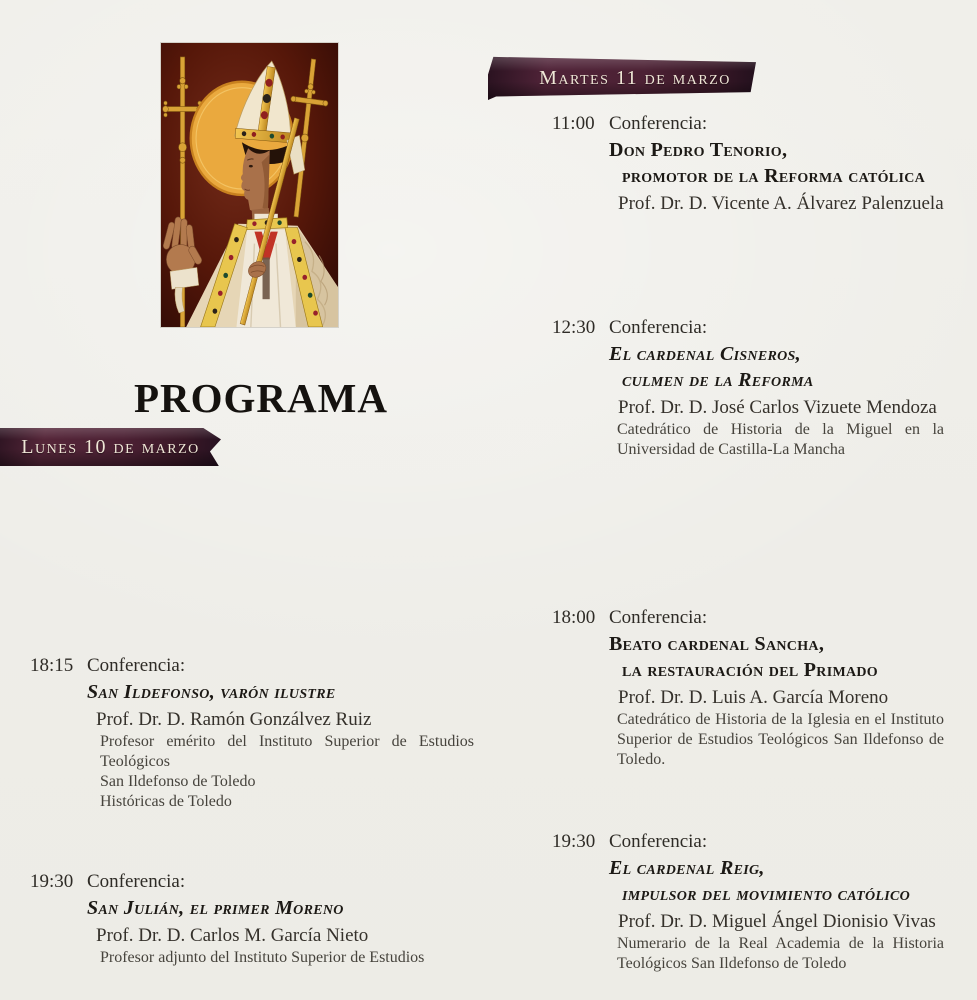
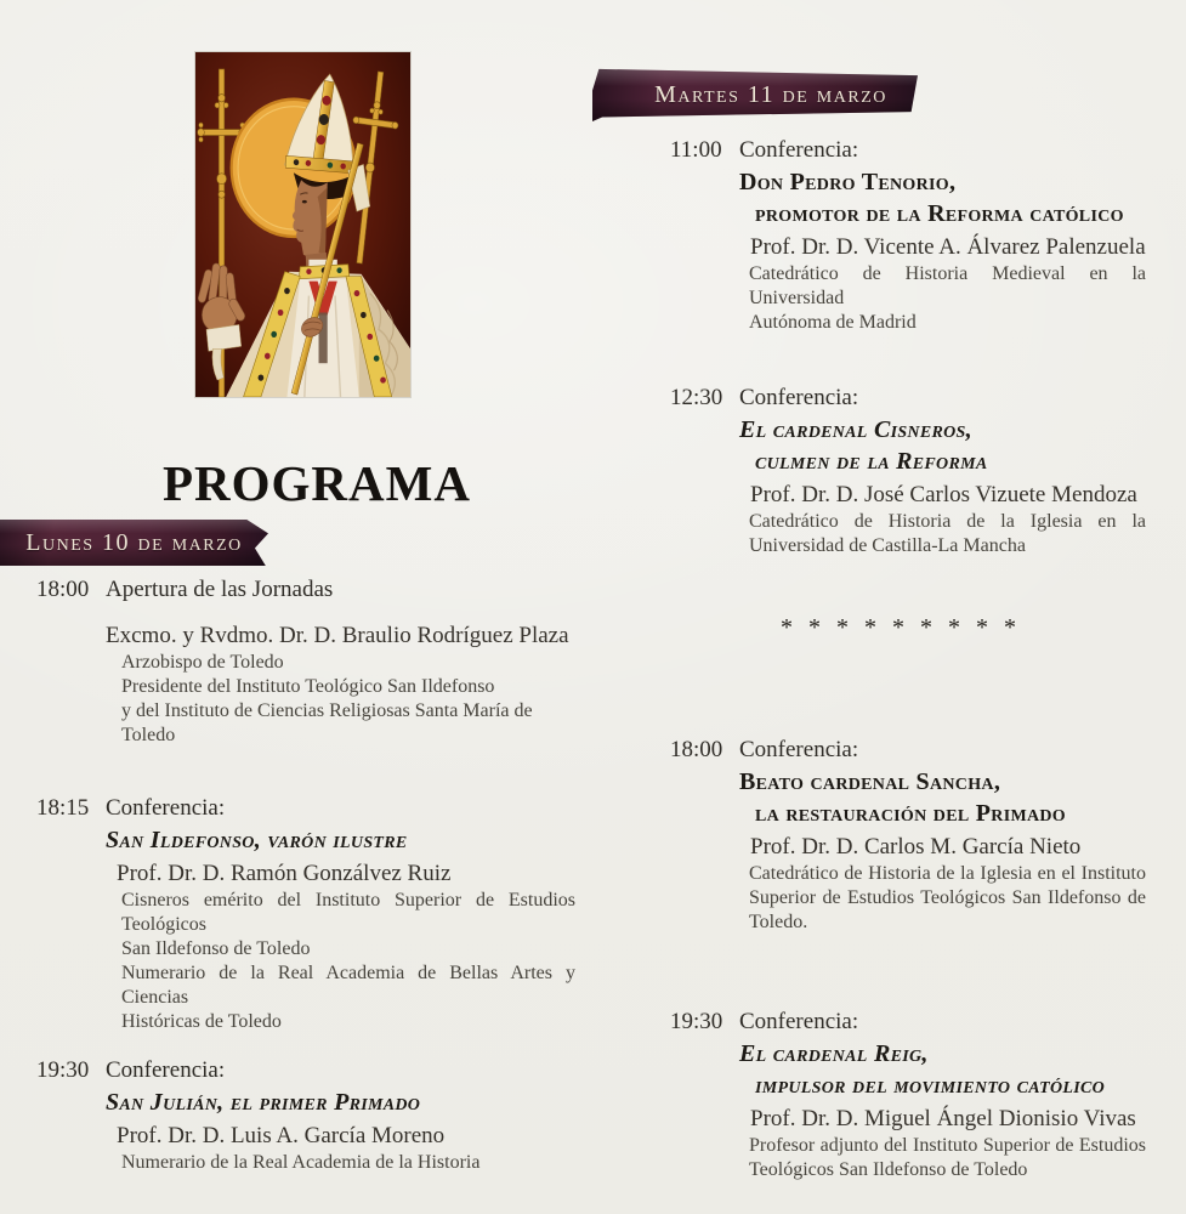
  PROGRAMA
  Lunes 10 de marzo
  Martes 11 de marzo
+ 18:00 Apertura de las Jornadas
+ Excmo. y Rvdmo. Dr. D. Braulio Rodríguez Plaza
+ Arzobispo de Toledo
+ Presidente del Instituto Teológico San Ildefonso
+ y del Instituto de Ciencias Religiosas Santa María de Toledo
  18:15 Conferencia:
  San Ildefonso, varón ilustre
  Prof. Dr. D. Ramón Gonzálvez Ruiz
- Profesor emérito del Instituto Superior de Estudios Teológicos
+ Cisneros emérito del Instituto Superior de Estudios Teológicos
  San Ildefonso de Toledo
+ Numerario de la Real Academia de Bellas Artes y Ciencias
  Históricas de Toledo
  19:30 Conferencia:
- San Julián, el primer Moreno
+ San Julián, el primer Primado
- Prof. Dr. D. Carlos M. García Nieto
+ Prof. Dr. D. Luis A. García Moreno
- Profesor adjunto del Instituto Superior de Estudios
+ Numerario de la Real Academia de la Historia
  11:00 Conferencia:
  Don Pedro Tenorio,
- promotor de la Reforma católica
+ promotor de la Reforma católico
  Prof. Dr. D. Vicente A. Álvarez Palenzuela
+ Catedrático de Historia Medieval en la Universidad
+ Autónoma de Madrid
  12:30 Conferencia:
  El cardenal Cisneros,
  culmen de la Reforma
  Prof. Dr. D. José Carlos Vizuete Mendoza
- Catedrático de Historia de la Miguel en la
+ Catedrático de Historia de la Iglesia en la
  Universidad de Castilla-La Mancha
+ * * * * * * * * *
  18:00 Conferencia:
  Beato cardenal Sancha,
  la restauración del Primado
- Prof. Dr. D. Luis A. García Moreno
+ Prof. Dr. D. Carlos M. García Nieto
  Catedrático de Historia de la Iglesia en el Instituto
  Superior de Estudios Teológicos San Ildefonso de
  Toledo.
  19:30 Conferencia:
  El cardenal Reig,
  impulsor del movimiento católico
  Prof. Dr. D. Miguel Ángel Dionisio Vivas
- Numerario de la Real Academia de la Historia
+ Profesor adjunto del Instituto Superior de Estudios
  Teológicos San Ildefonso de Toledo
